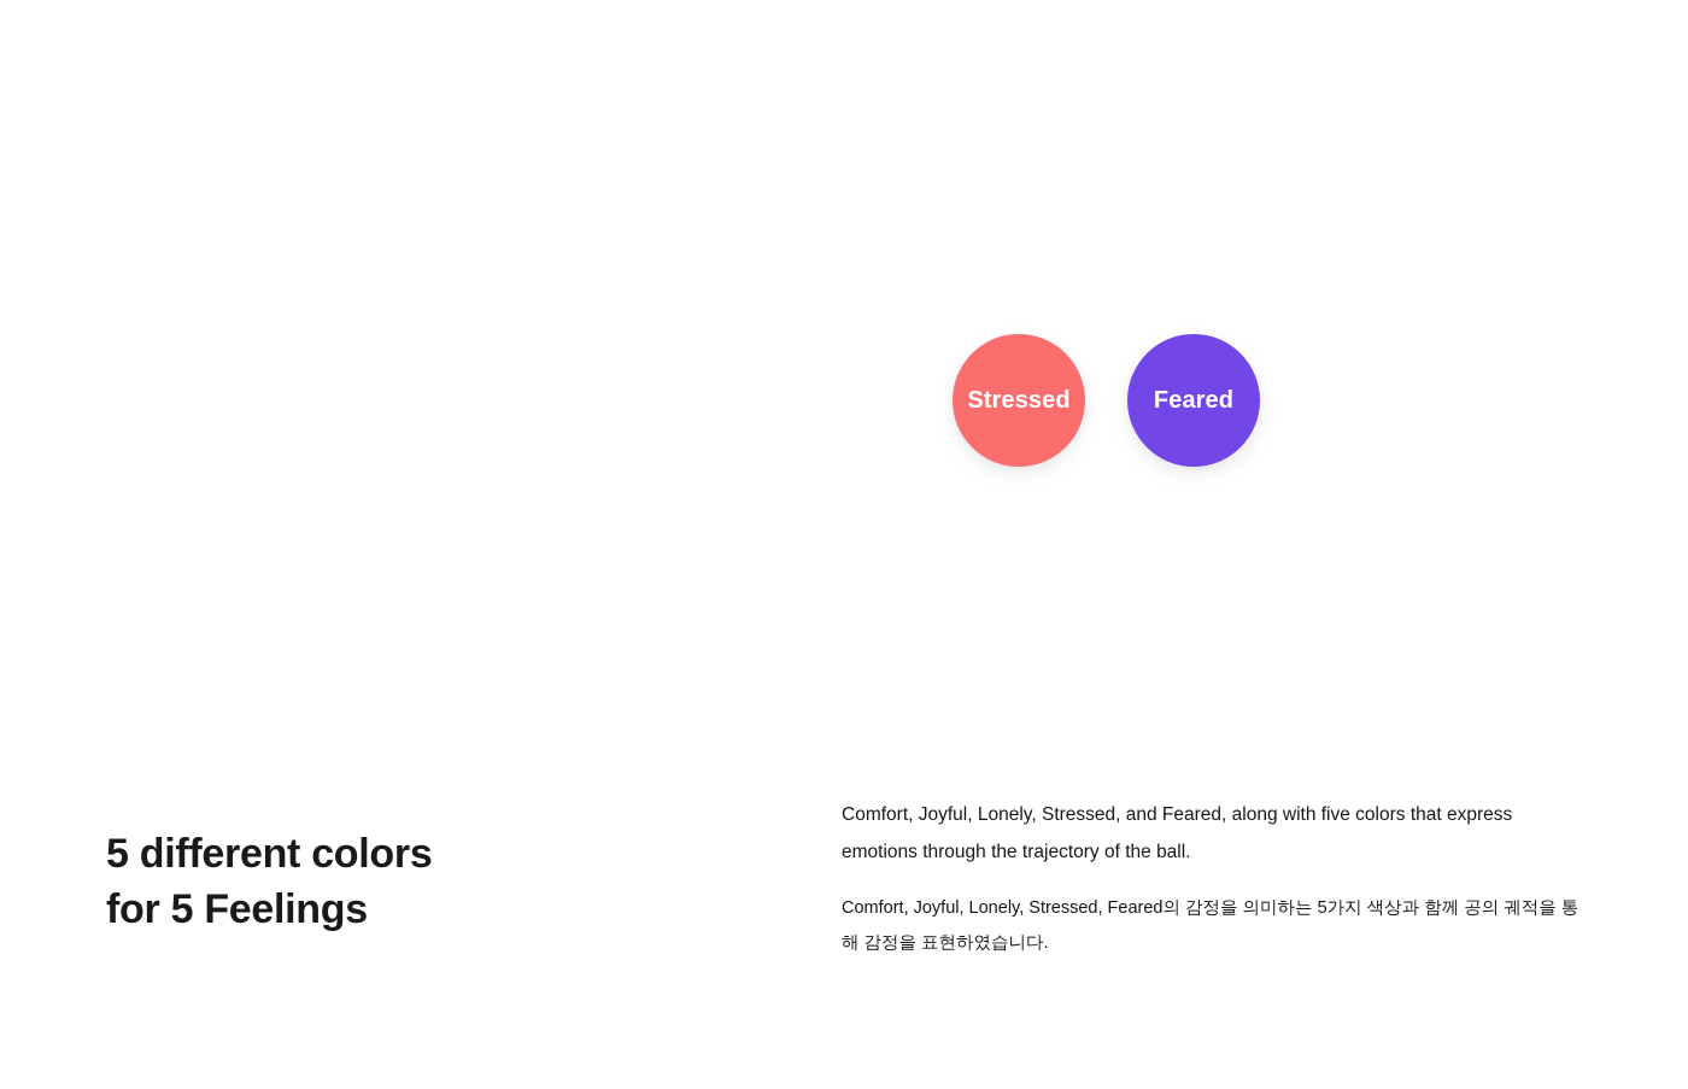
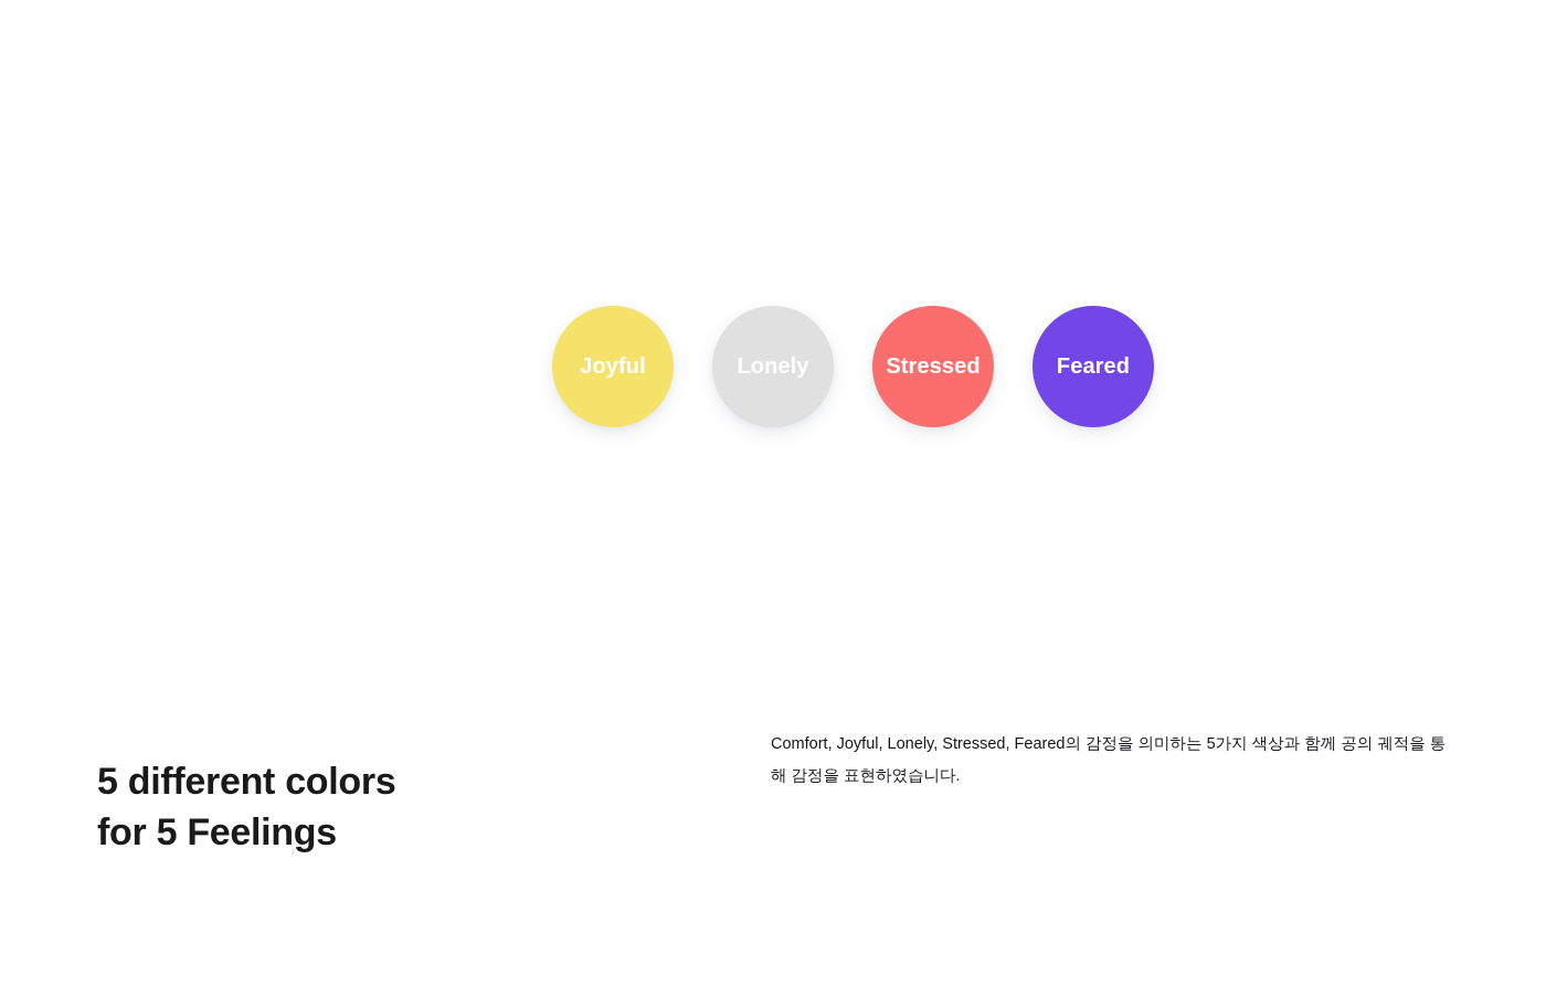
+ Joyful
+ Lonely
  Stressed
  Feared
  5 different colors
  for 5 Feelings
- Comfort, Joyful, Lonely, Stressed, and Feared, along with five colors that express emotions through the trajectory of the ball.
  Comfort, Joyful, Lonely, Stressed, Feared의 감정을 의미하는 5가지 색상과 함께 공의 궤적을 통해 감정을 표현하였습니다.
